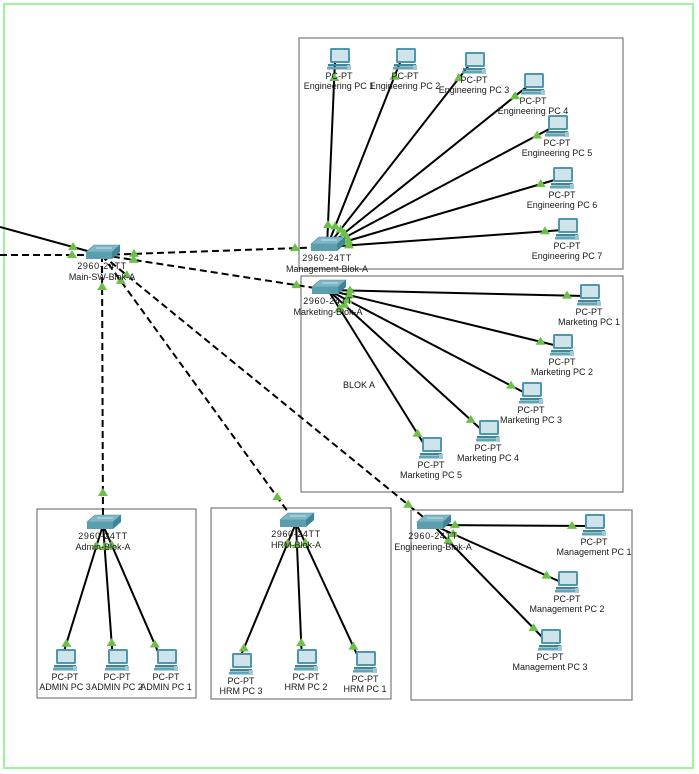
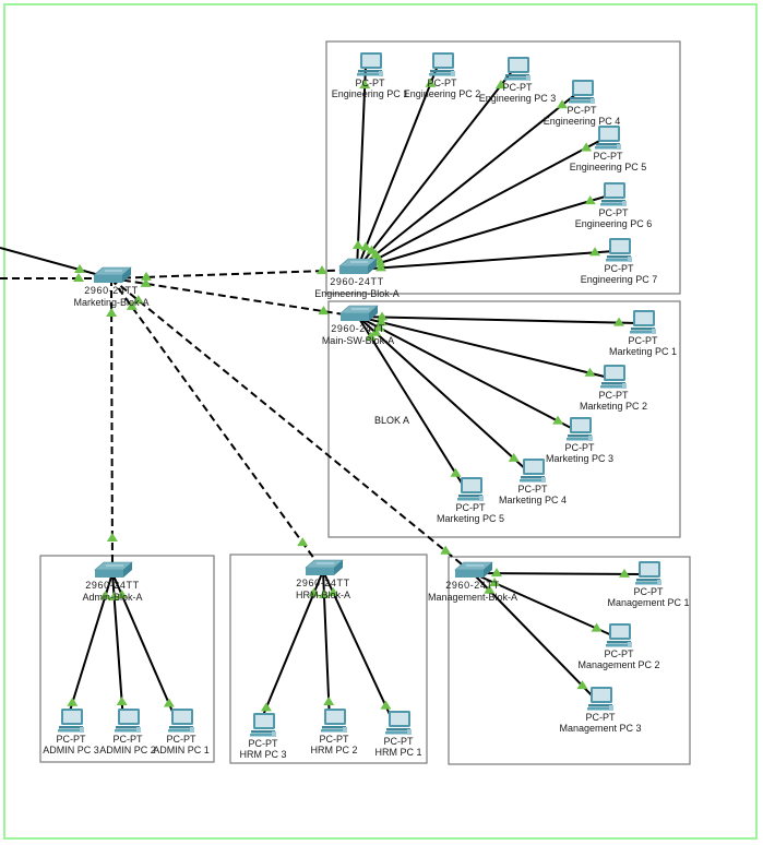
  2960-24TT
- Main-SW-Blok-A
+ Marketing-Blok-A
  2960-24TT
- Management-Blok-A
+ Engineering-Blok-A
  2960-24TT
- Marketing-Blok-A
+ Main-SW-Blok-A
  2960-24TT
  Admin-Blok-A
  2960-24TT
  HRM-Blok-A
  2960-24TT
- Engineering-Blok-A
+ Management-Blok-A
  PC-PT
  Engineering PC 1
  PC-PT
  Engineering PC 2
  PC-PT
  Engineering PC 3
  PC-PT
  Engineering PC 4
  PC-PT
  Engineering PC 5
  PC-PT
  Engineering PC 6
  PC-PT
  Engineering PC 7
  PC-PT
  Marketing PC 1
  PC-PT
  Marketing PC 2
  PC-PT
  Marketing PC 3
  PC-PT
  Marketing PC 4
  PC-PT
  Marketing PC 5
  PC-PT
  ADMIN PC 3
  PC-PT
  ADMIN PC 2
  PC-PT
  ADMIN PC 1
  PC-PT
  HRM PC 3
  PC-PT
  HRM PC 2
  PC-PT
  HRM PC 1
  PC-PT
  Management PC 1
  PC-PT
  Management PC 2
  PC-PT
  Management PC 3
  BLOK A
